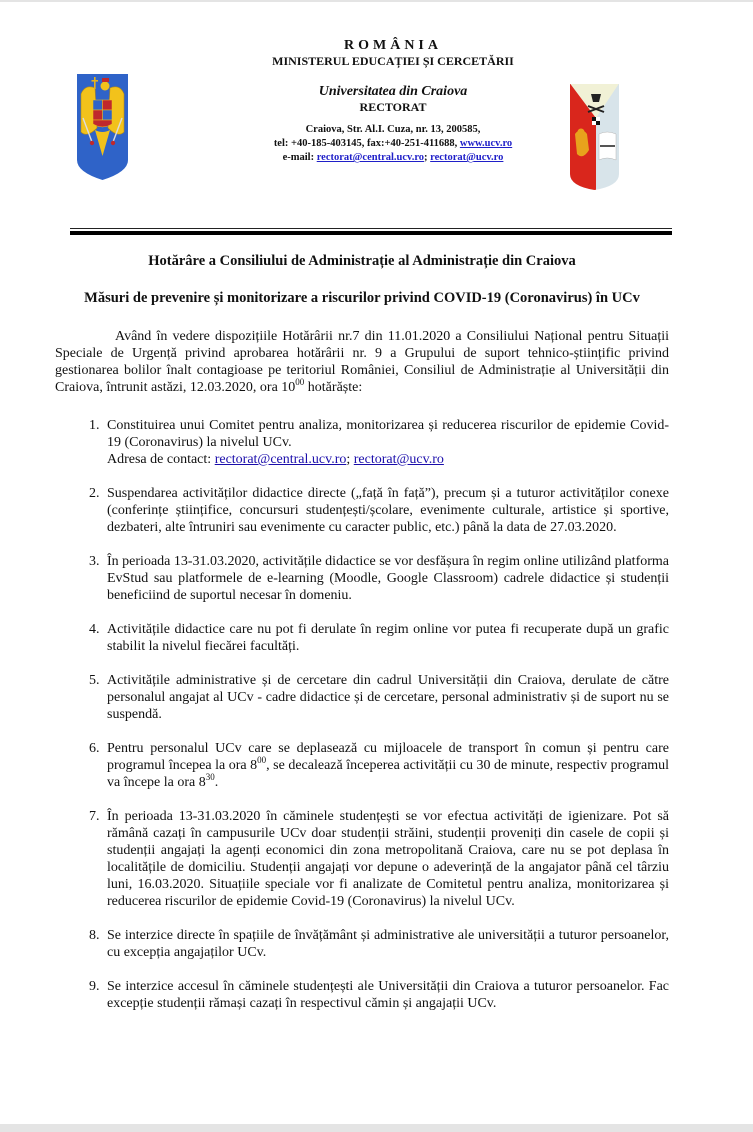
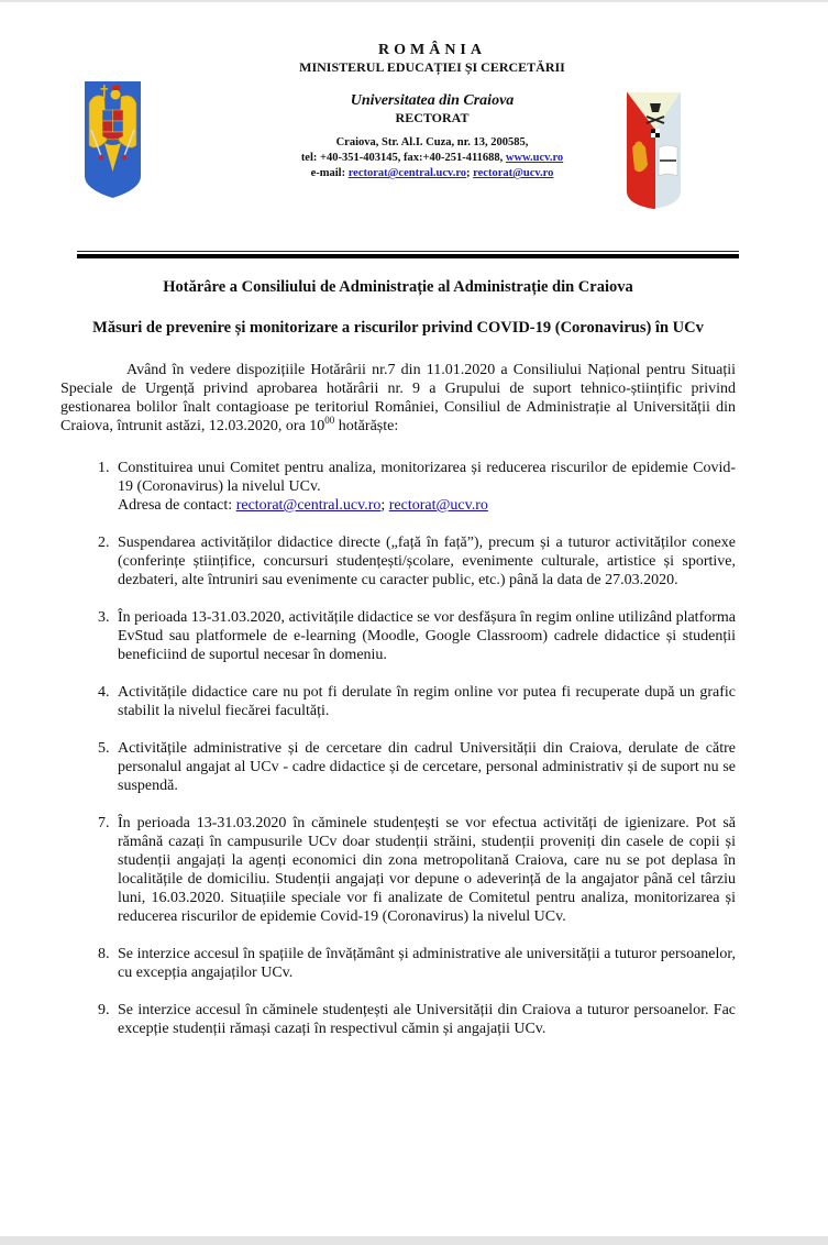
  ROMÂNIA
  MINISTERUL EDUCAȚIEI ȘI CERCETĂRII
  Universitatea din Craiova
  RECTORAT
  Craiova, Str. Al.I. Cuza, nr. 13, 200585,
- tel: +40-185-403145, fax:+40-251-411688, www.ucv.ro
+ tel: +40-351-403145, fax:+40-251-411688, www.ucv.ro
  e-mail: rectorat@central.ucv.ro; rectorat@ucv.ro
  Hotărâre a Consiliului de Administrație al Administrație din Craiova
  Măsuri de prevenire și monitorizare a riscurilor privind COVID-19 (Coronavirus) în UCv
  Având în vedere dispozițiile Hotărârii nr.7 din 11.01.2020 a Consiliului Național pentru Situații Speciale de Urgență privind aprobarea hotărârii nr. 9 a Grupului de suport tehnico-științific privind gestionarea bolilor înalt contagioase pe teritoriul României, Consiliul de Administrație al Universității din Craiova, întrunit astăzi, 12.03.2020, ora 1000 hotărăște:
  1.
  Constituirea unui Comitet pentru analiza, monitorizarea și reducerea riscurilor de epidemie Covid-19 (Coronavirus) la nivelul UCv.
  Adresa de contact: rectorat@central.ucv.ro; rectorat@ucv.ro
  2.
  Suspendarea activităților didactice directe („față în față”), precum și a tuturor activităților conexe (conferințe științifice, concursuri studențești/școlare, evenimente culturale, artistice și sportive, dezbateri, alte întruniri sau evenimente cu caracter public, etc.) până la data de 27.03.2020.
  3.
  În perioada 13-31.03.2020, activitățile didactice se vor desfășura în regim online utilizând platforma EvStud sau platformele de e-learning (Moodle, Google Classroom) cadrele didactice și studenții beneficiind de suportul necesar în domeniu.
  4.
  Activitățile didactice care nu pot fi derulate în regim online vor putea fi recuperate după un grafic stabilit la nivelul fiecărei facultăți.
  5.
  Activitățile administrative și de cercetare din cadrul Universității din Craiova, derulate de către personalul angajat al UCv - cadre didactice și de cercetare, personal administrativ și de suport nu se suspendă.
- 6.
- Pentru personalul UCv care se deplasează cu mijloacele de transport în comun și pentru care programul începea la ora 800, se decalează începerea activității cu 30 de minute, respectiv programul va începe la ora 830.
  7.
  În perioada 13-31.03.2020 în căminele studențești se vor efectua activități de igienizare. Pot să rămână cazați în campusurile UCv doar studenții străini, studenții proveniți din casele de copii și studenții angajați la agenți economici din zona metropolitană Craiova, care nu se pot deplasa în localitățile de domiciliu. Studenții angajați vor depune o adeverință de la angajator până cel târziu luni, 16.03.2020. Situațiile speciale vor fi analizate de Comitetul pentru analiza, monitorizarea și reducerea riscurilor de epidemie Covid-19 (Coronavirus) la nivelul UCv.
  8.
- Se interzice directe în spațiile de învățământ și administrative ale universității a tuturor persoanelor, cu excepția angajaților UCv.
+ Se interzice accesul în spațiile de învățământ și administrative ale universității a tuturor persoanelor, cu excepția angajaților UCv.
  9.
  Se interzice accesul în căminele studențești ale Universității din Craiova a tuturor persoanelor. Fac excepție studenții rămași cazați în respectivul cămin și angajații UCv.
